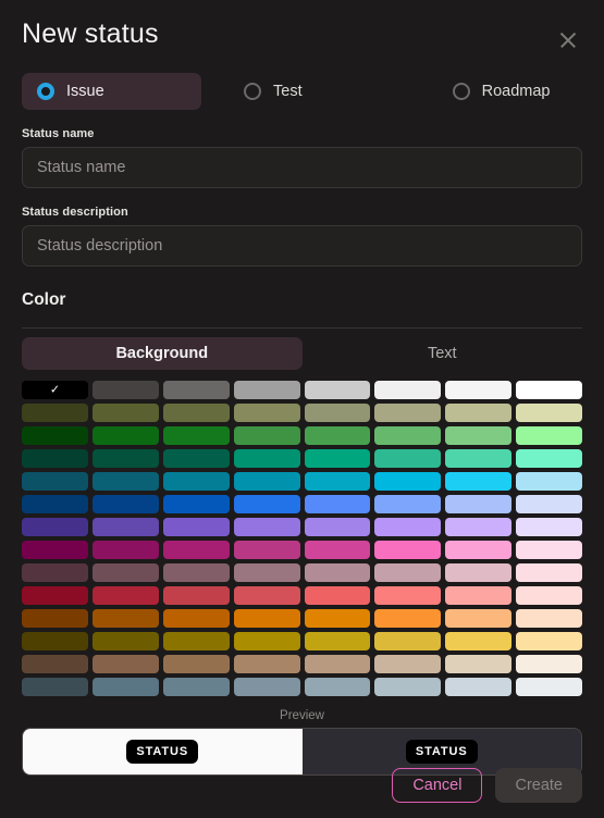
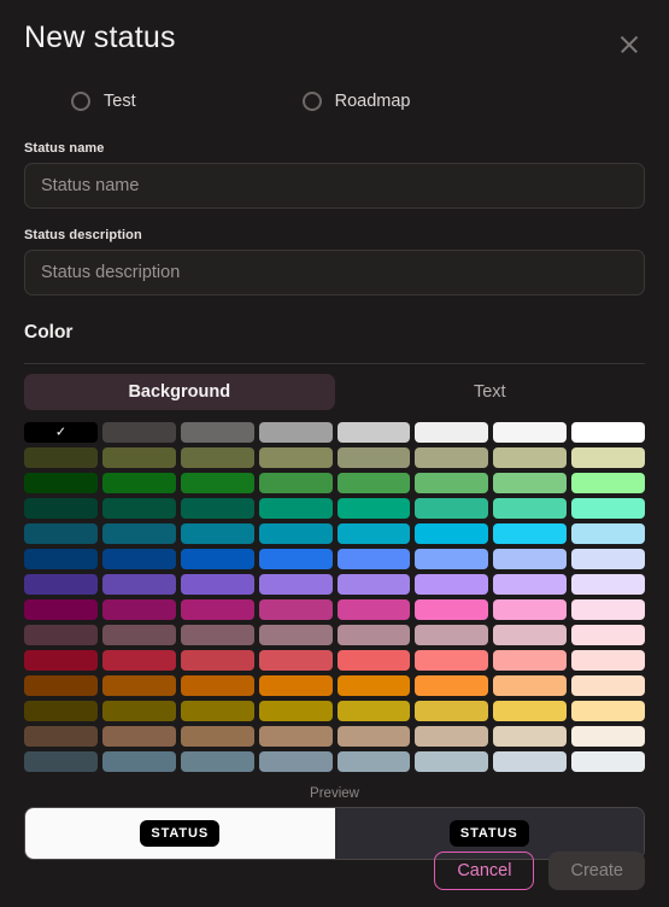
  New status
- Issue
  Test
  Roadmap
  Status name
  Status name
  Status description
  Status description
  Color
  Background
  Text
  ✓
  Preview
  STATUS
  STATUS
  Cancel
  Create
